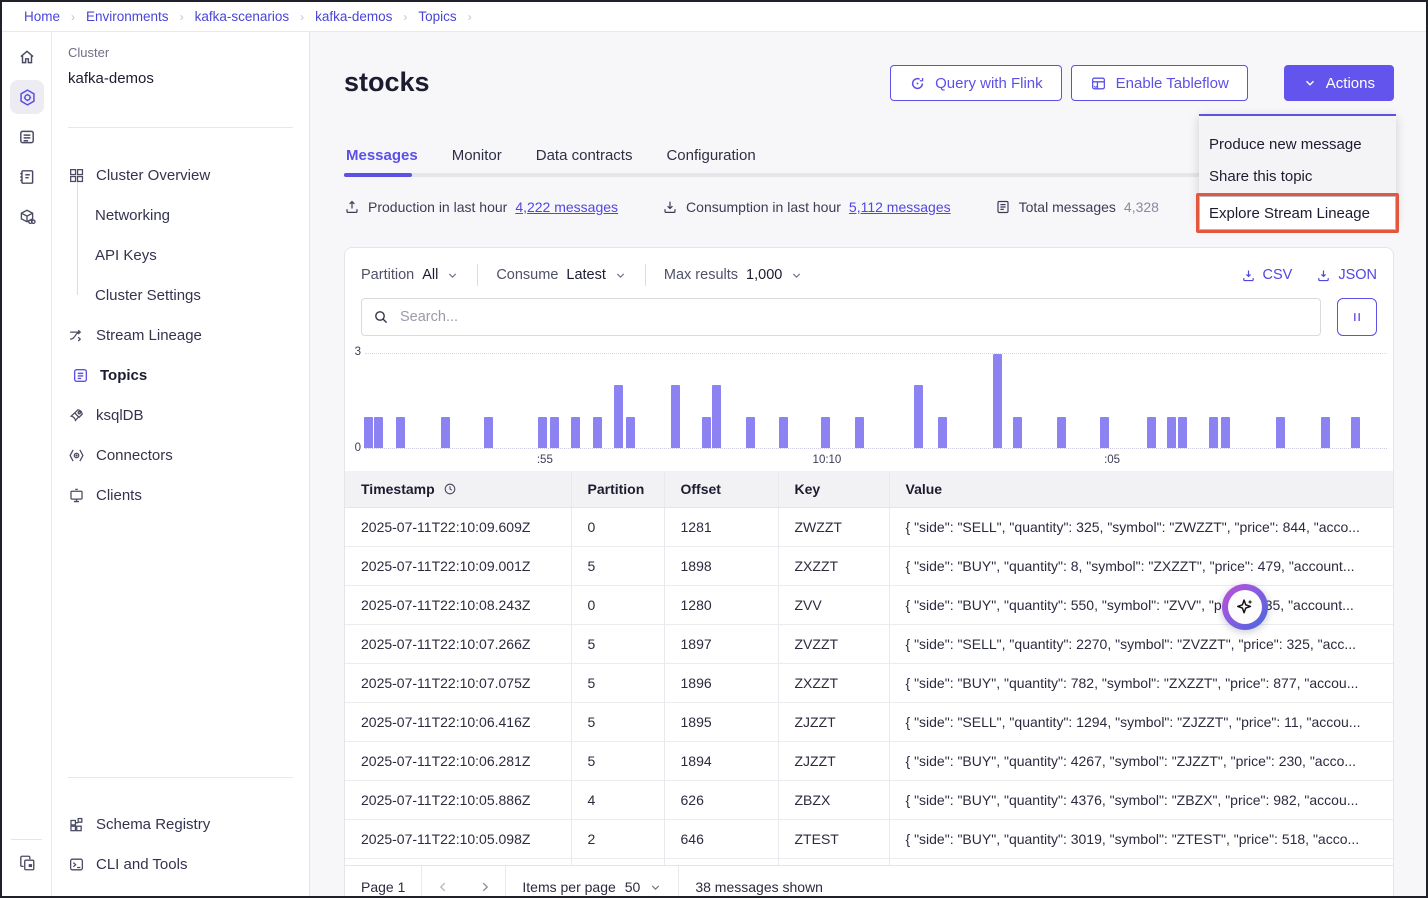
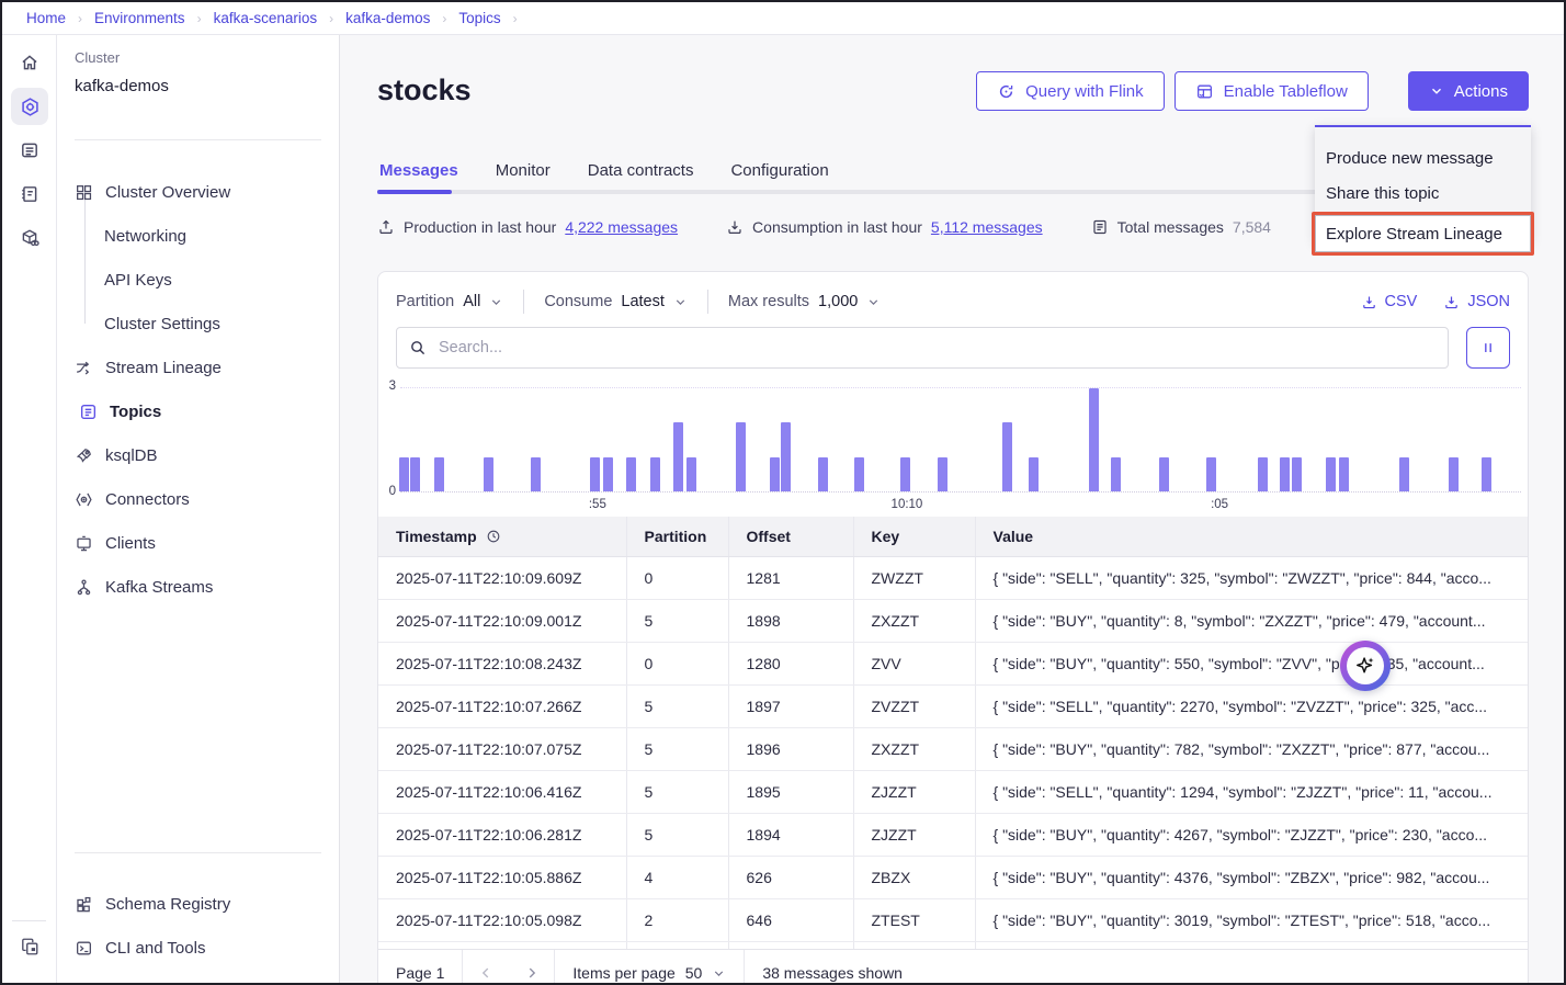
  Home
  ›
  Environments
  ›
  kafka-scenarios
  ›
  kafka-demos
  ›
  Topics
  ›
  Cluster
  kafka-demos
  Cluster Overview
  Networking
  API Keys
  Cluster Settings
  Stream Lineage
  Topics
  ksqlDB
  Connectors
  Clients
+ Kafka Streams
  Schema Registry
  CLI and Tools
  stocks
  Query with Flink
  Enable Tableflow
  Actions
  Messages
  Monitor
  Data contracts
  Configuration
  Production in last hour
  4,222 messages
  Consumption in last hour
  5,112 messages
  Total messages
- 4,328
+ 7,584
  Partition
  All
  Consume
  Latest
  Max results
  1,000
  CSV
  JSON
  Search...
  3
  0
  :55
  10:10
  :05
  Timestamp	Partition	Offset	Key	Value
  2025-07-11T22:10:09.609Z	0	1281	ZWZZT	{ "side": "SELL", "quantity": 325, "symbol": "ZWZZT", "price": 844, "acco...
  2025-07-11T22:10:09.001Z	5	1898	ZXZZT	{ "side": "BUY", "quantity": 8, "symbol": "ZXZZT", "price": 479, "account...
  2025-07-11T22:10:08.243Z	0	1280	ZVV	{ "side": "BUY", "quantity": 550, "symbol": "ZVV", "p35, "account...
  2025-07-11T22:10:07.266Z	5	1897	ZVZZT	{ "side": "SELL", "quantity": 2270, "symbol": "ZVZZT", "price": 325, "acc...
  2025-07-11T22:10:07.075Z	5	1896	ZXZZT	{ "side": "BUY", "quantity": 782, "symbol": "ZXZZT", "price": 877, "accou...
  2025-07-11T22:10:06.416Z	5	1895	ZJZZT	{ "side": "SELL", "quantity": 1294, "symbol": "ZJZZT", "price": 11, "accou...
  2025-07-11T22:10:06.281Z	5	1894	ZJZZT	{ "side": "BUY", "quantity": 4267, "symbol": "ZJZZT", "price": 230, "acco...
  2025-07-11T22:10:05.886Z	4	626	ZBZX	{ "side": "BUY", "quantity": 4376, "symbol": "ZBZX", "price": 982, "accou...
  2025-07-11T22:10:05.098Z	2	646	ZTEST	{ "side": "BUY", "quantity": 3019, "symbol": "ZTEST", "price": 518, "acco...
  Page 1
  Items per page
  50
  38 messages shown
  Produce new message
  Share this topic
  Explore Stream Lineage
